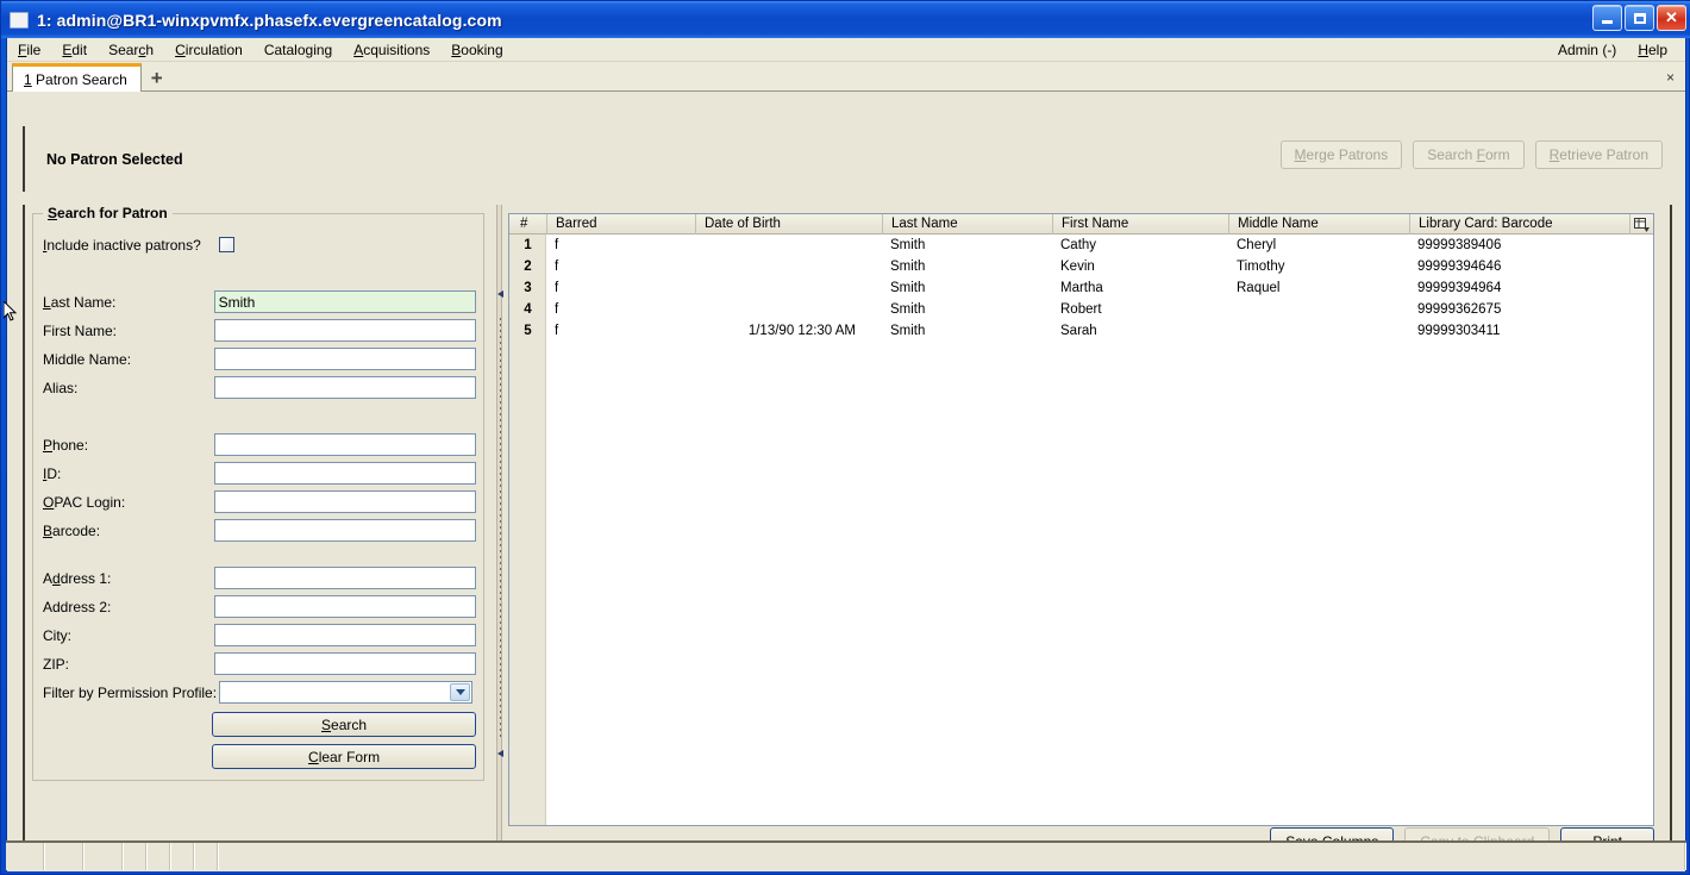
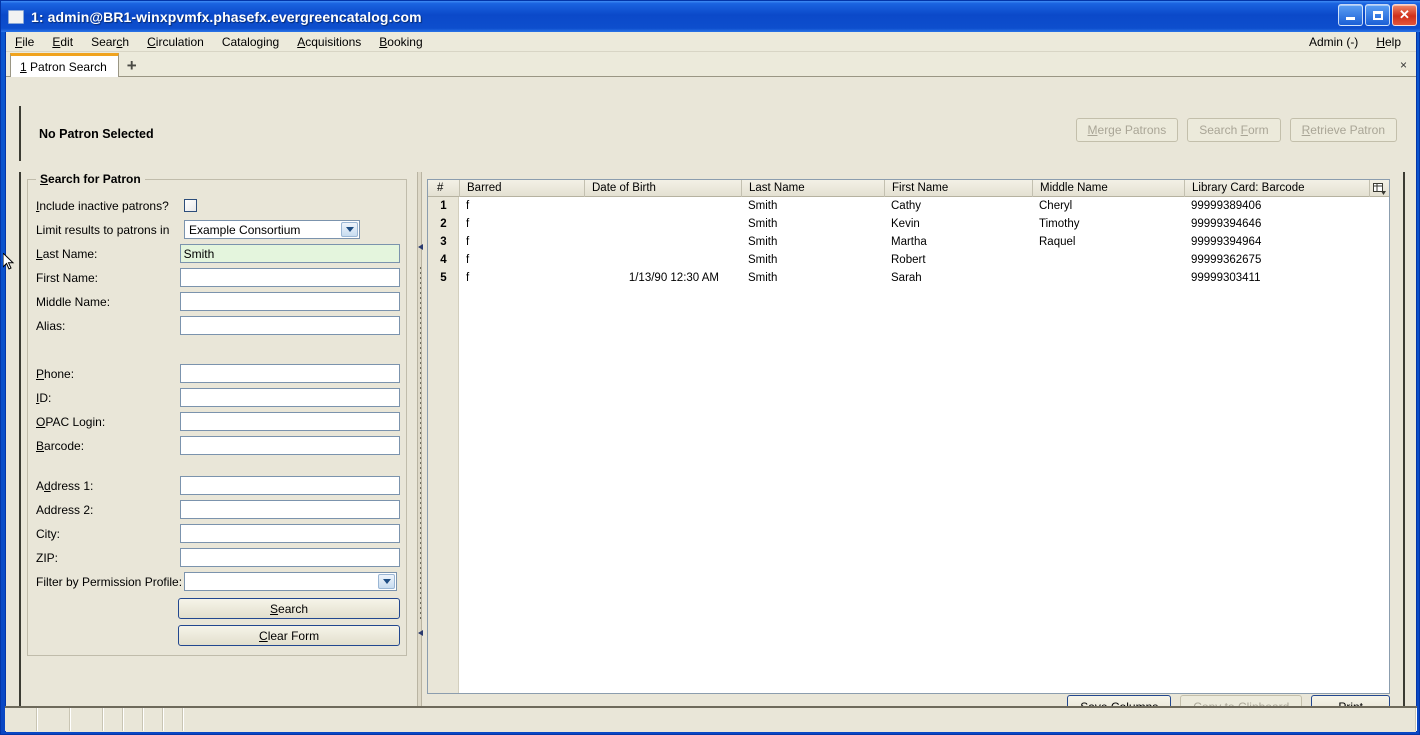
  1: admin@BR1-winxpvmfx.phasefx.evergreencatalog.com
  ✕
  File
  Edit
  Search
  Circulation
  Cataloging
  Acquisitions
  Booking
  Admin (-)
  Help
  1
  Patron Search
  +
  ×
  No Patron Selected
  Merge Patrons
  Search Form
  Retrieve Patron
  Search for Patron
  Include inactive patrons?
+ Limit results to patrons in
+ Example Consortium
  Last Name:
  Smith
  First Name:
  Middle Name:
  Alias:
  Phone:
  ID:
  OPAC Login:
  Barcode:
  Address 1:
  Address 2:
  City:
  ZIP:
  Filter by Permission Profile:
  S
  earch
  C
  lear Form
  #
  Barred
  Date of Birth
  Last Name
  First Name
  Middle Name
  Library Card: Barcode
  1
  f
  Smith
  Cathy
  Cheryl
  99999389406
  2
  f
  Smith
  Kevin
  Timothy
  99999394646
  3
  f
  Smith
  Martha
  Raquel
  99999394964
  4
  f
  Smith
  Robert
  99999362675
  5
  f
  1/13/90 12:30 AM
  Smith
  Sarah
  99999303411
